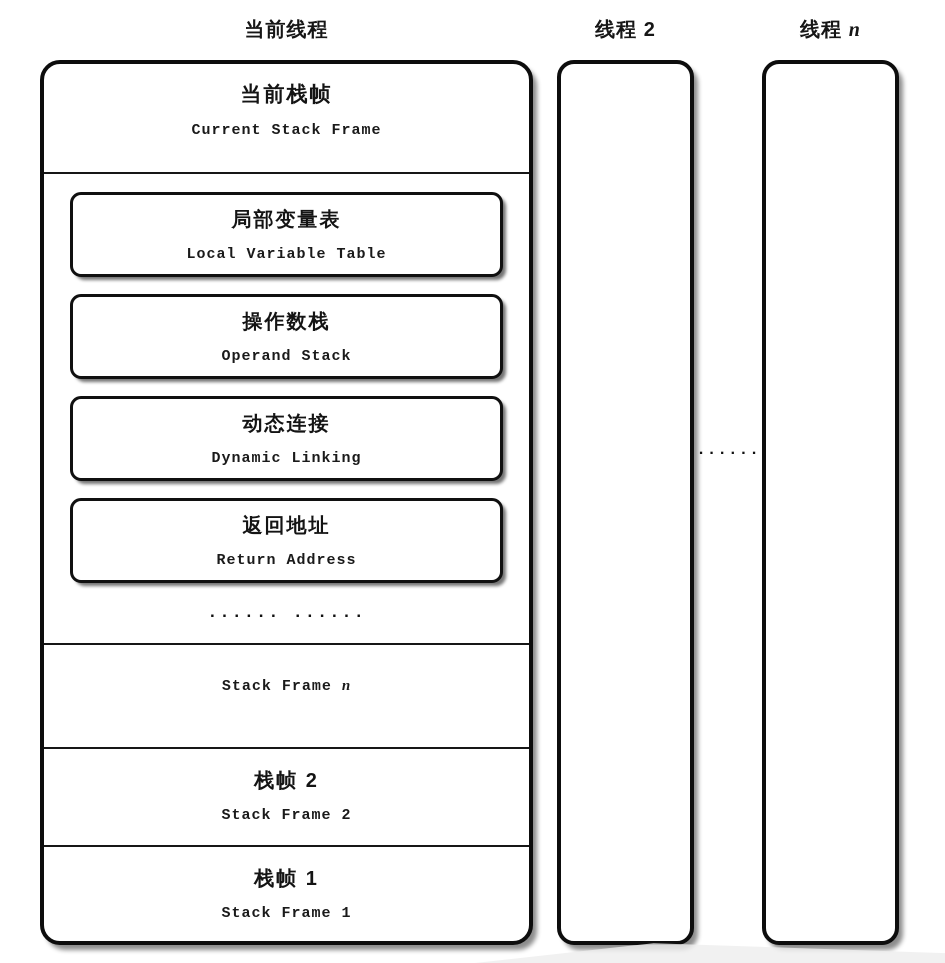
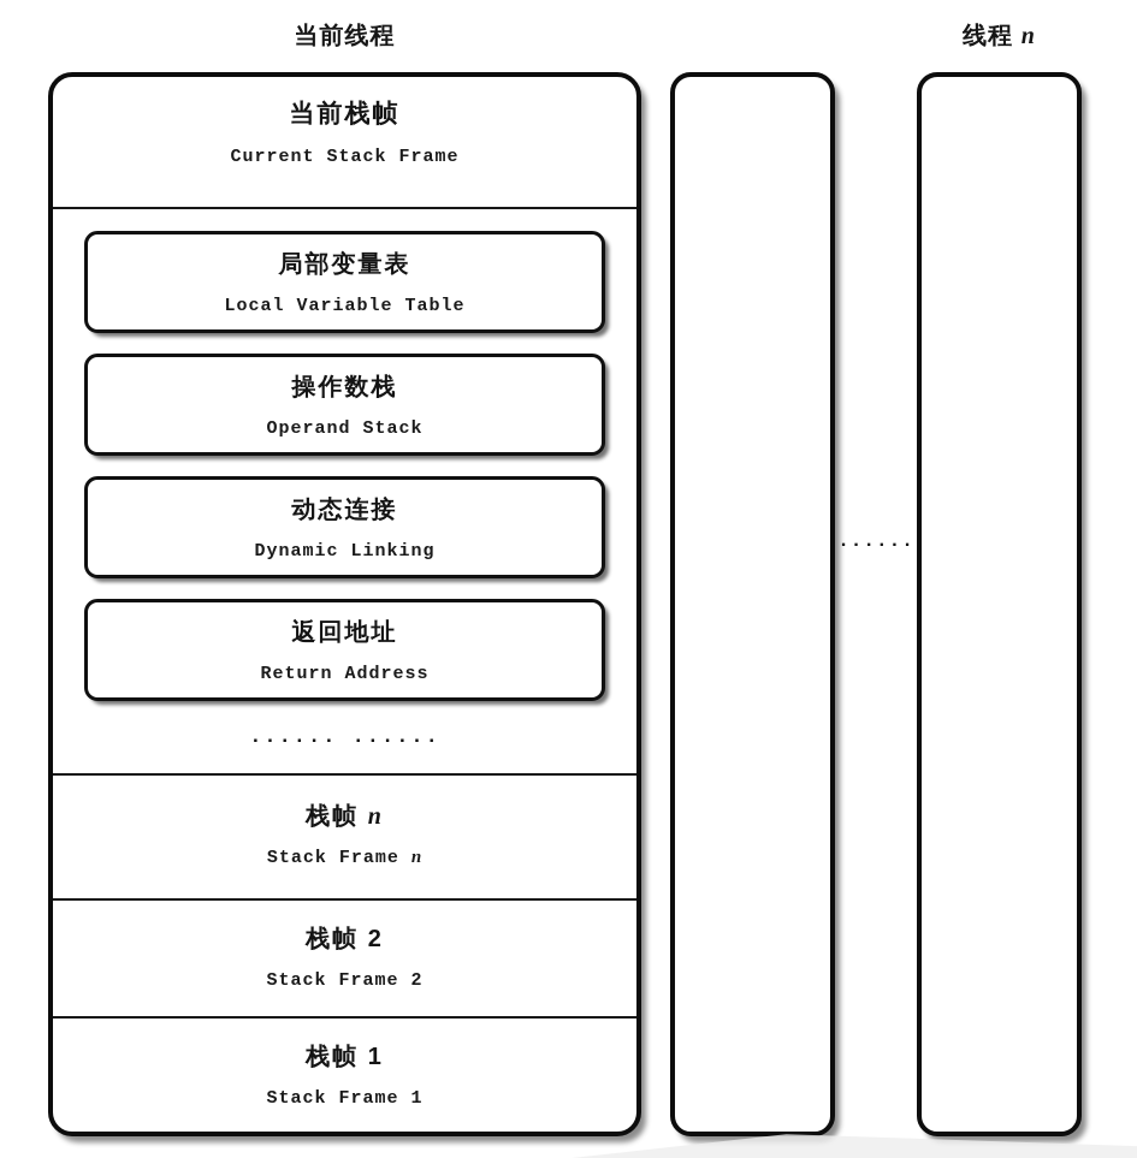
  当前线程
- 线程 2
  线程 n
  当前栈帧
  Current Stack Frame
  局部变量表
  Local Variable Table
  操作数栈
  Operand Stack
  动态连接
  Dynamic Linking
  返回地址
  Return Address
  ...... ......
+ 栈帧 n
  Stack Frame n
  栈帧 2
  Stack Frame 2
  栈帧 1
  Stack Frame 1
  ......
